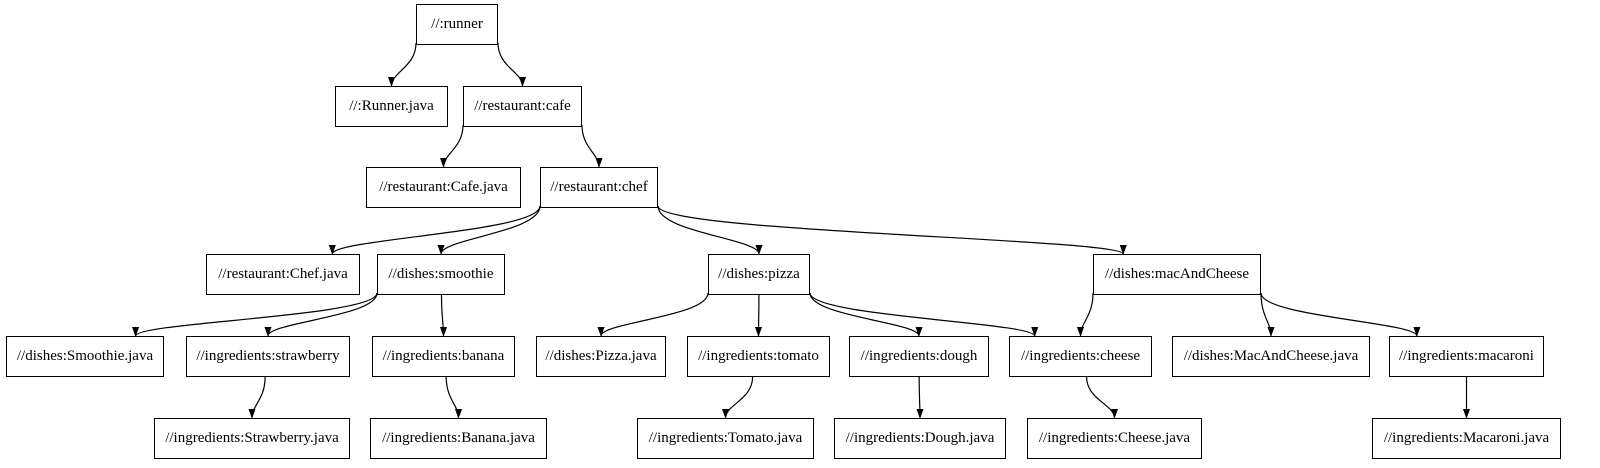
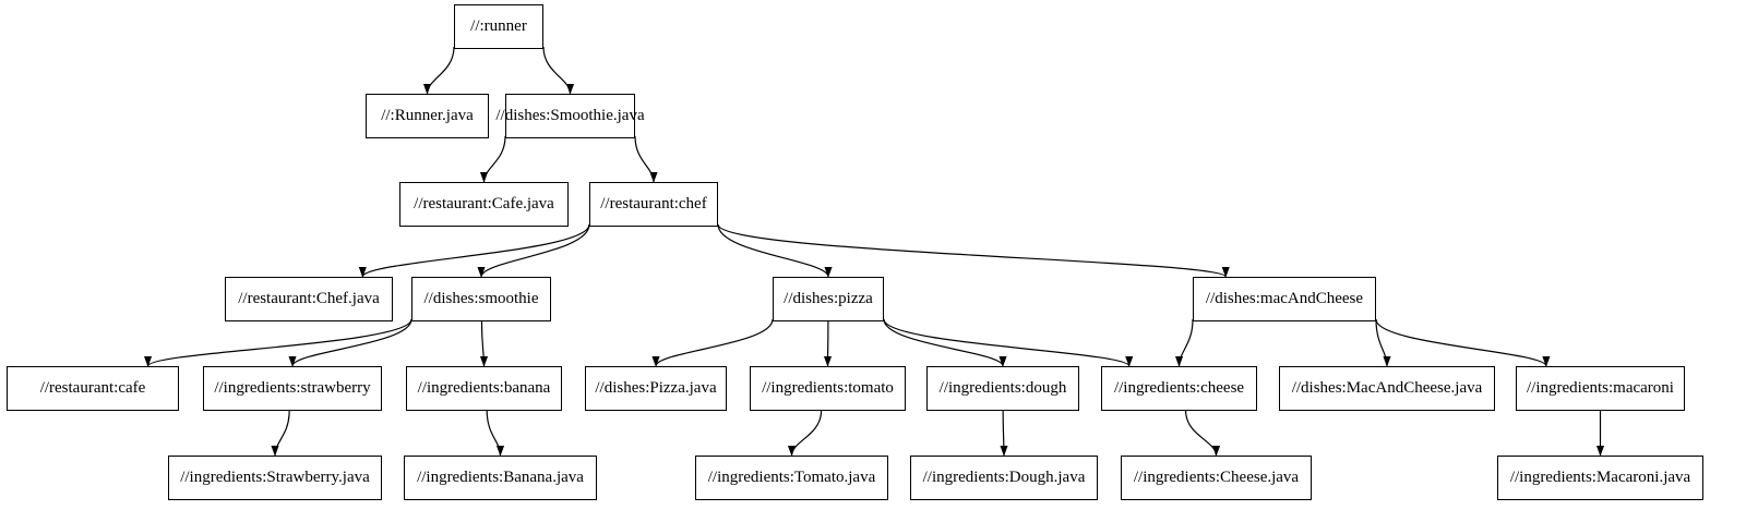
  //:runner
  //:Runner.java
- //restaurant:cafe
+ //dishes:Smoothie.java
  //restaurant:Cafe.java
  //restaurant:chef
  //restaurant:Chef.java
  //dishes:smoothie
  //dishes:pizza
  //dishes:macAndCheese
- //dishes:Smoothie.java
+ //restaurant:cafe
  //ingredients:strawberry
  //ingredients:banana
  //dishes:Pizza.java
  //ingredients:tomato
  //ingredients:dough
  //ingredients:cheese
  //dishes:MacAndCheese.java
  //ingredients:macaroni
  //ingredients:Strawberry.java
  //ingredients:Banana.java
  //ingredients:Tomato.java
  //ingredients:Dough.java
  //ingredients:Cheese.java
  //ingredients:Macaroni.java
